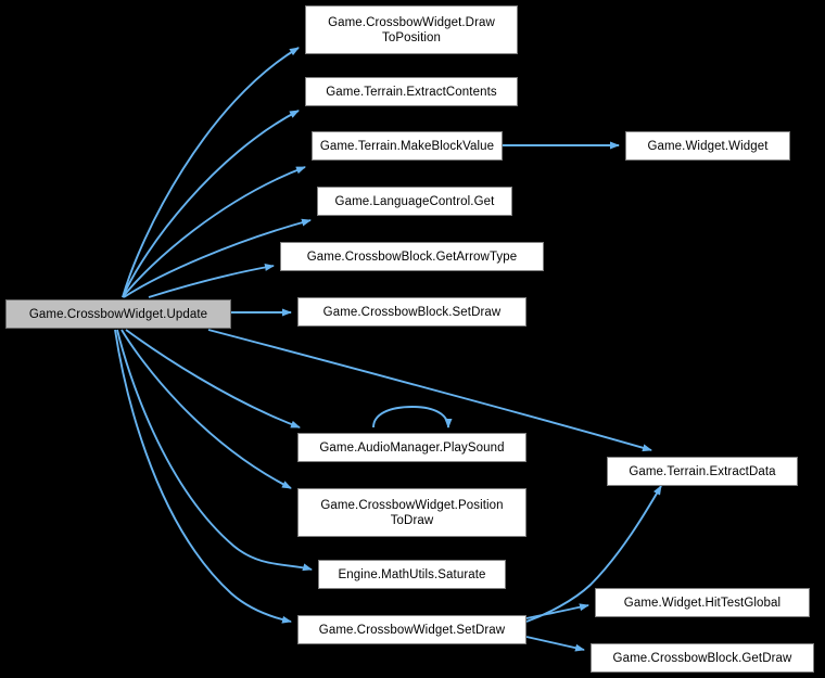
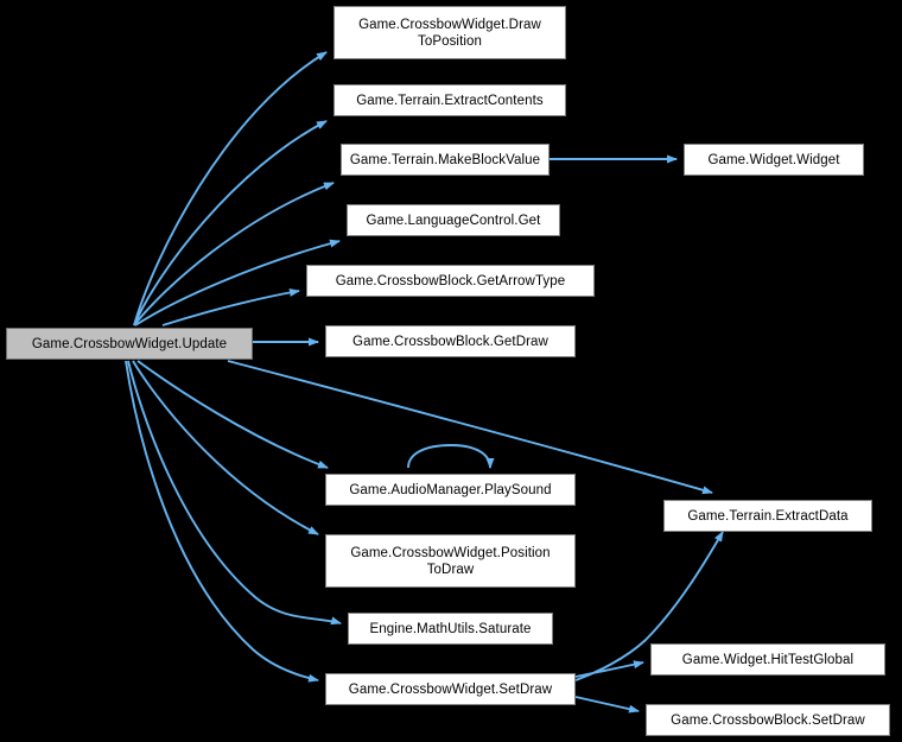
  Game.CrossbowWidget.Update
  Game.CrossbowWidget.Draw
  ToPosition
  Game.Terrain.ExtractContents
  Game.Terrain.MakeBlockValue
  Game.Widget.Widget
  Game.LanguageControl.Get
  Game.CrossbowBlock.GetArrowType
- Game.CrossbowBlock.SetDraw
+ Game.CrossbowBlock.GetDraw
  Game.AudioManager.PlaySound
  Game.CrossbowWidget.Position
  ToDraw
  Engine.MathUtils.Saturate
  Game.CrossbowWidget.SetDraw
  Game.Terrain.ExtractData
  Game.Widget.HitTestGlobal
- Game.CrossbowBlock.GetDraw
+ Game.CrossbowBlock.SetDraw
